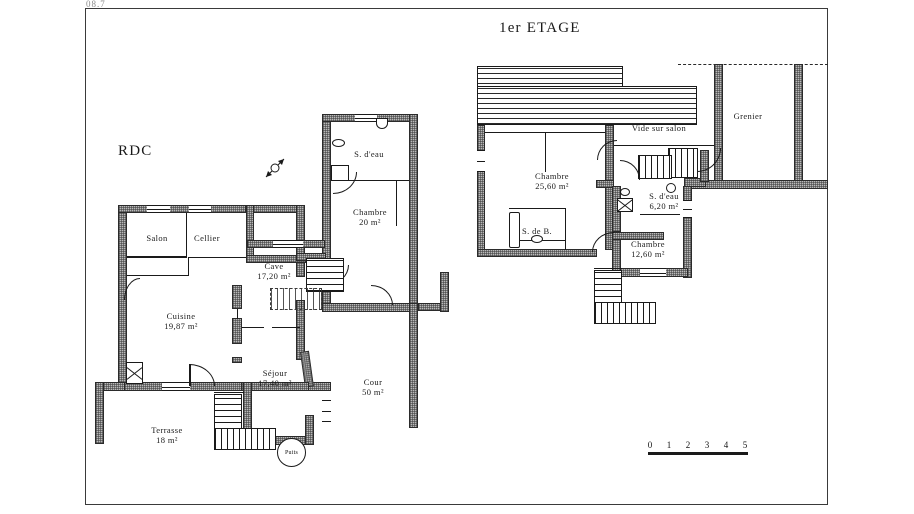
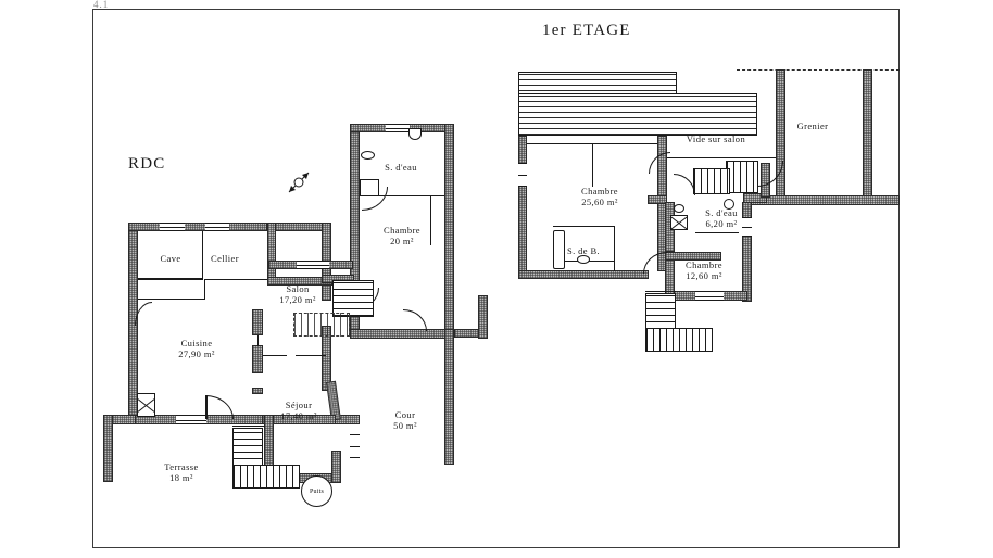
- 08.7
+ 4.1
  RDC
- Salon
+ Cave
  Cellier
  Cuisine
- 19,87 m²
+ 27,90 m²
- Cave
+ Salon
  17,20 m²
  S. d'eau
  Chambre
  20 m²
  Séjour
  17,40 m²
  Cour
  50 m²
  Terrasse
  18 m²
  1er ETAGE
  Chambre
  25,60 m²
  S. de B.
  S. d'eau
  6,20 m²
  Chambre
  12,60 m²
  Grenier
  Vide sur salon
- 0
- 1
- 2
- 3
- 4
- 5
